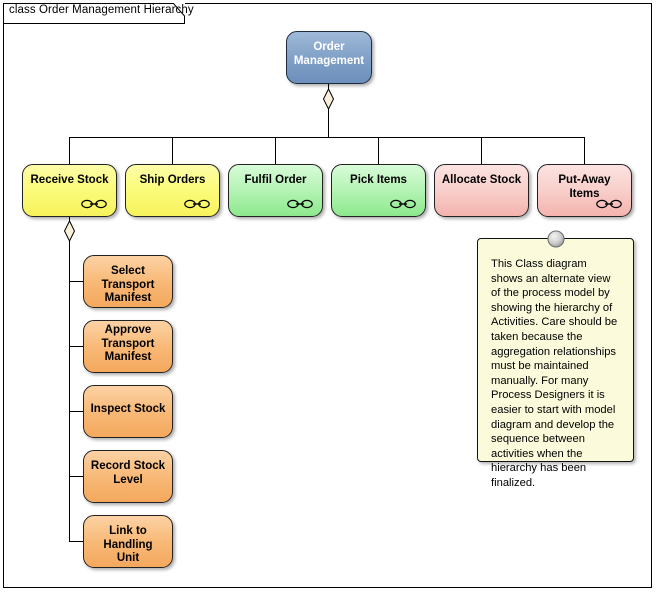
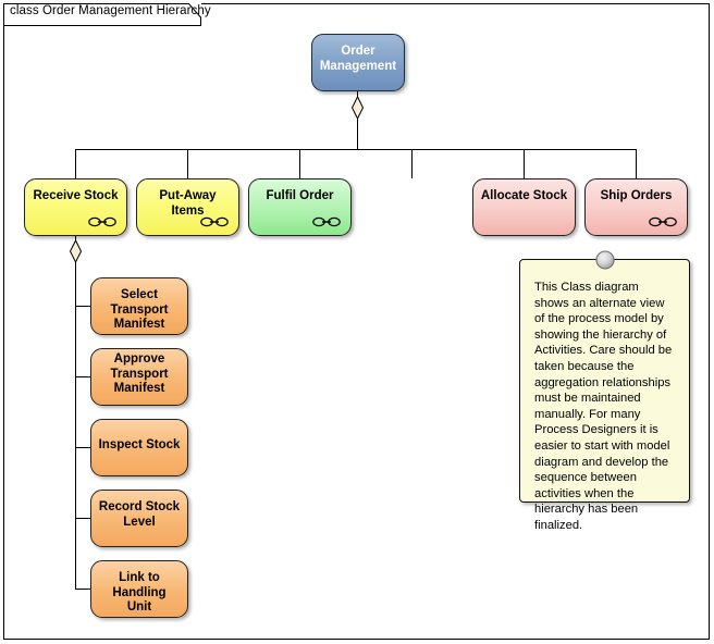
  class Order Management Hierarchy
  Order
  Management
  Receive Stock
- Ship Orders
+ Put-Away Items
  Fulfil Order
- Pick Items
  Allocate Stock
- Put-Away Items
+ Ship Orders
  Select Transport
  Manifest
  Approve
  Transport
  Manifest
  Inspect Stock
  Record Stock
  Level
  Link to Handling
  Unit
  This Class diagram shows an alternate view of the process model by showing the hierarchy of Activities. Care should be taken because the aggregation relationships must be maintained manually. For many Process Designers it is easier to start with model diagram and develop the sequence between activities when the hierarchy has been finalized.
